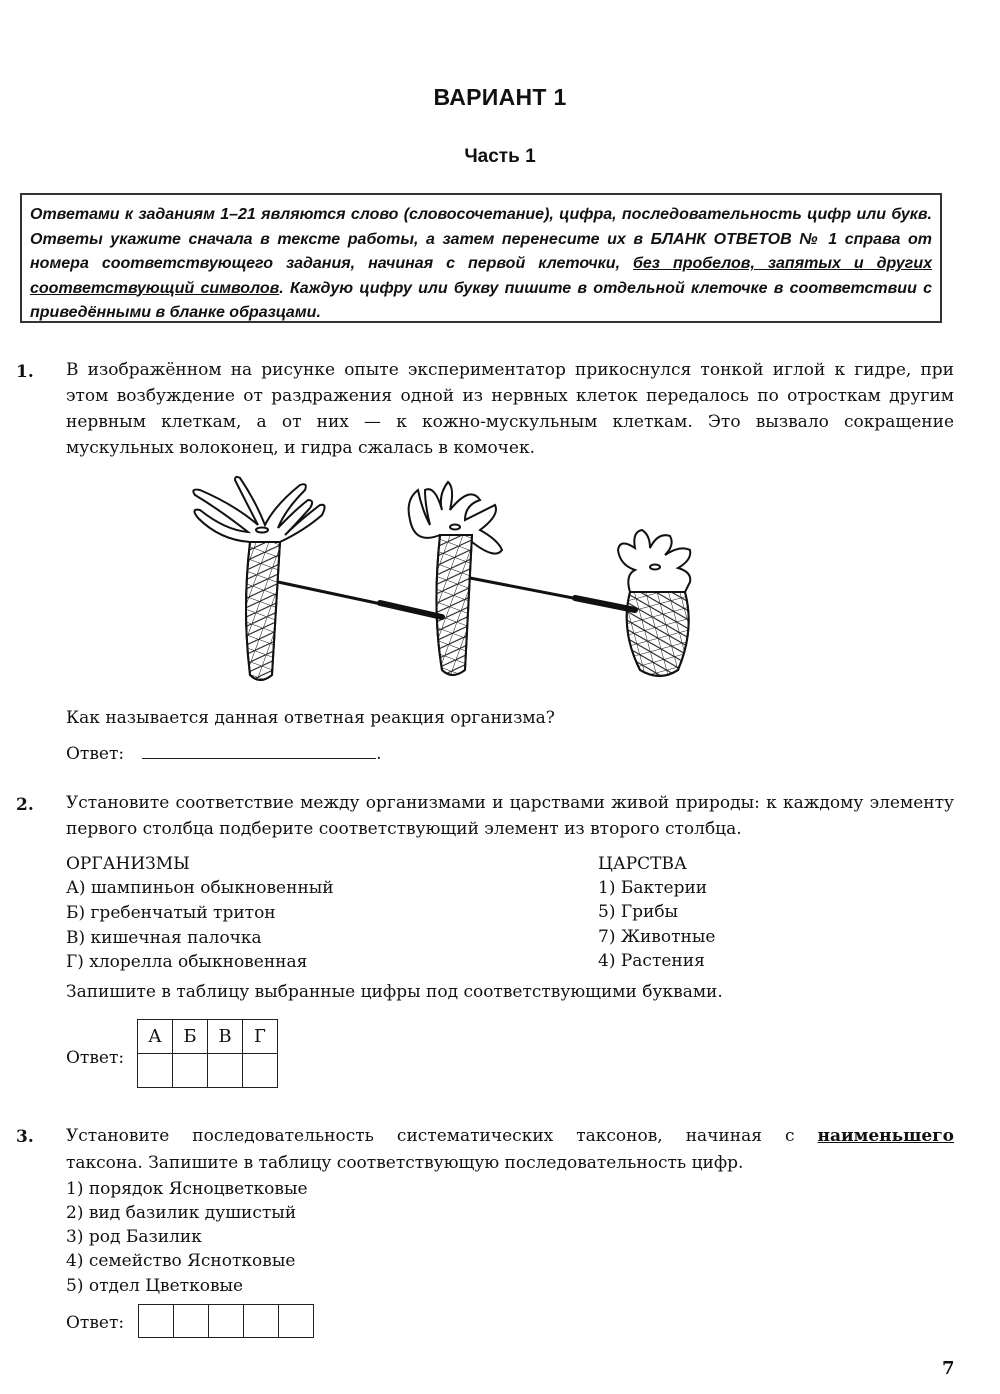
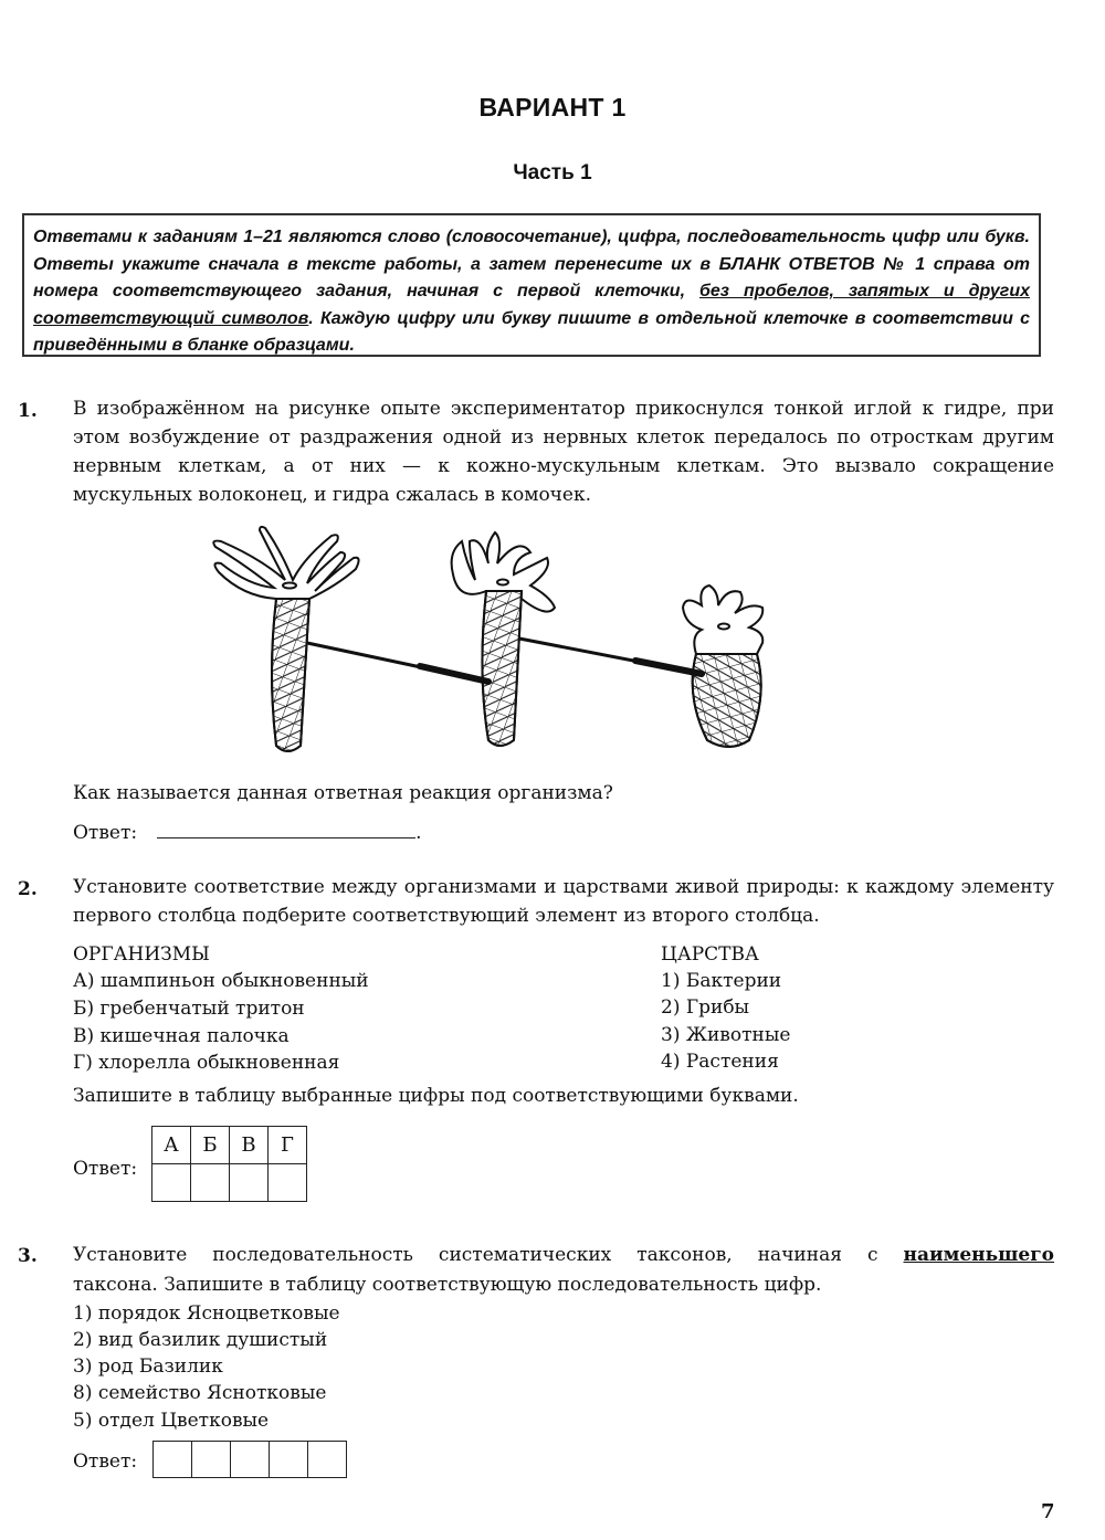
  ВАРИАНТ 1
  Часть 1
  Ответами к заданиям 1–21 являются слово (словосочетание), цифра, последовательность цифр или букв. Ответы укажите сначала в тексте работы, а затем перенесите их в БЛАНК ОТВЕТОВ № 1 справа от номера соответствующего задания, начиная с первой клеточки, без пробелов, запятых и других соответствующий символов. Каждую цифру или букву пишите в отдельной клеточке в соответствии с приведёнными в бланке образцами.
  1.
  В изображённом на рисунке опыте экспериментатор прикоснулся тонкой иглой к гидре, при этом возбуждение от раздражения одной из нервных клеток передалось по отросткам другим нервным клеткам, а от них — к кожно-мускульным клеткам. Это вызвало сокращение мускульных волоконец, и гидра сжалась в комочек.
  Как называется данная ответная реакция организма?
  Ответ: .
  2.
  Установите соответствие между организмами и царствами живой природы: к каждому элементу первого столбца подберите соответствующий элемент из второго столбца.
  ОРГАНИЗМЫ
  А) шампиньон обыкновенный
  Б) гребенчатый тритон
  В) кишечная палочка
  Г) хлорелла обыкновенная
  ЦАРСТВА
  1) Бактерии
- 5) Грибы
+ 2) Грибы
- 7) Животные
+ 3) Животные
  4) Растения
  Запишите в таблицу выбранные цифры под соответствующими буквами.
  Ответ:
  А	Б	В	Г
  3.
  Установите последовательность систематических таксонов, начиная с наименьшего
  таксона. Запишите в таблицу соответствующую последовательность цифр.
  1) порядок Ясноцветковые
  2) вид базилик душистый
  3) род Базилик
- 4) семейство Яснотковые
+ 8) семейство Яснотковые
  5) отдел Цветковые
  Ответ:
  7
